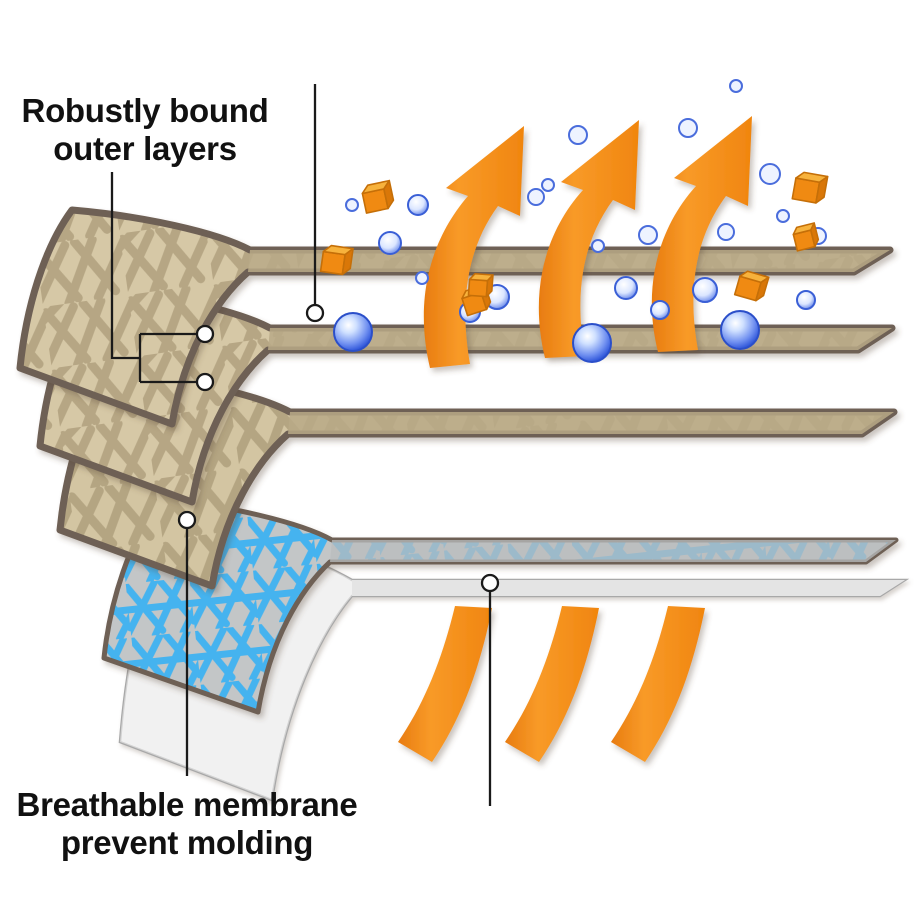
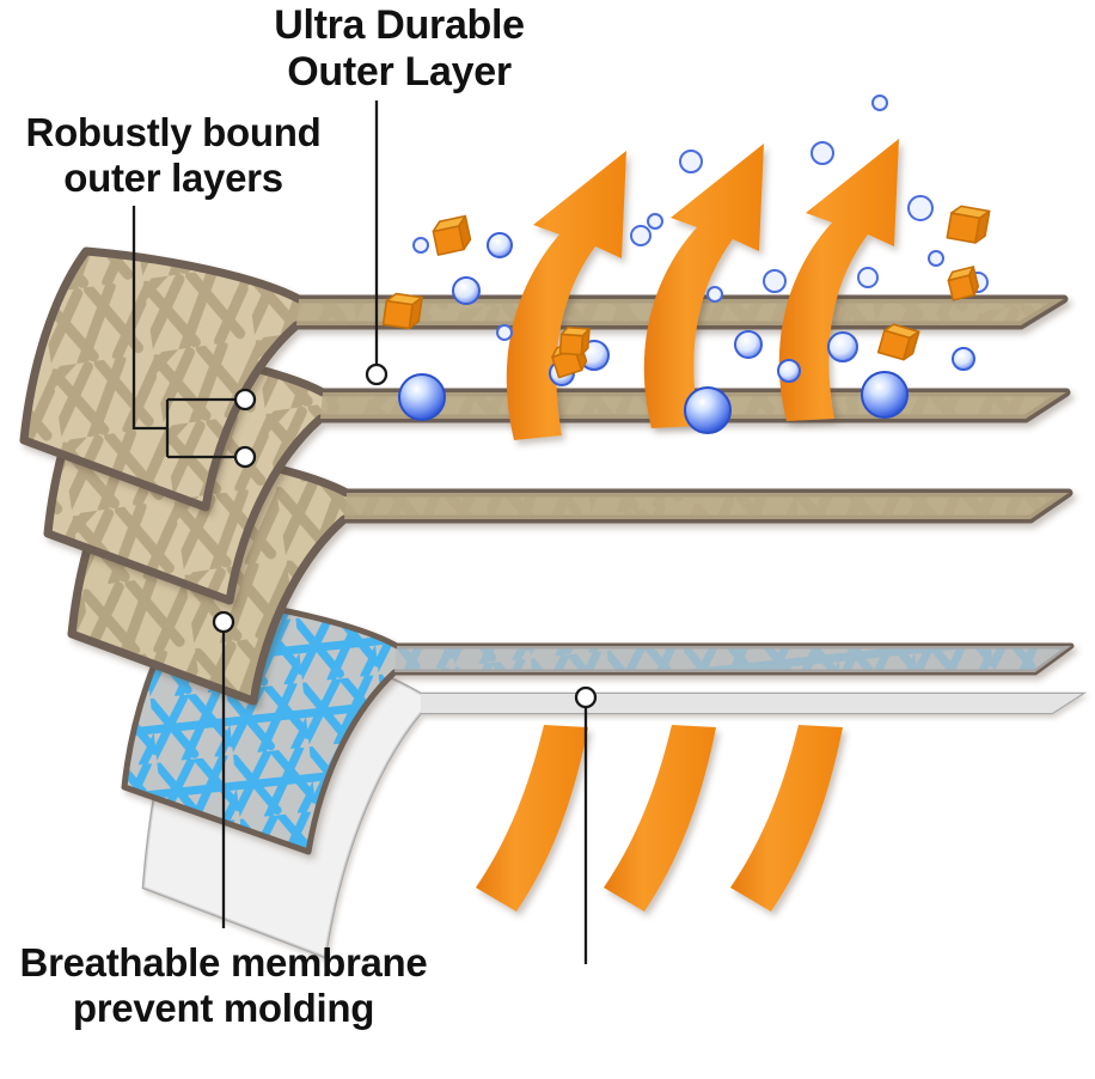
+ Ultra Durable
+ Outer Layer
  Robustly bound
  outer layers
  Breathable membrane
  prevent molding
